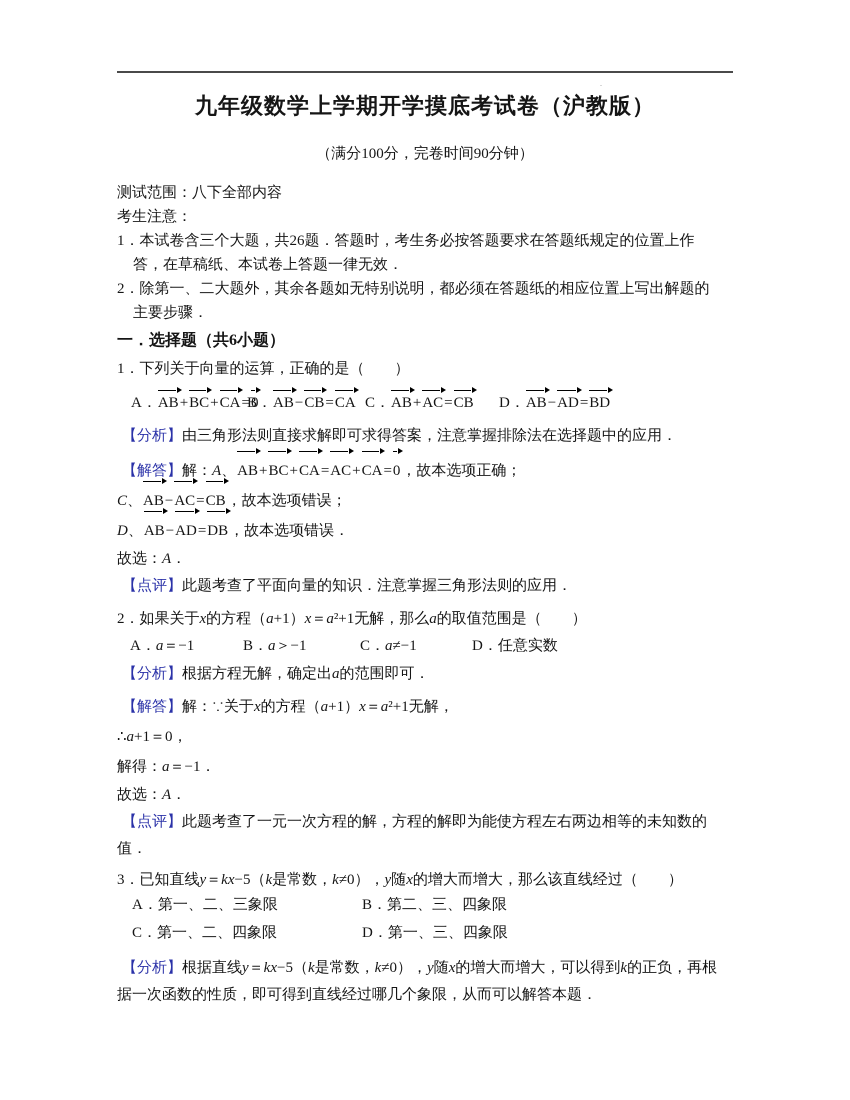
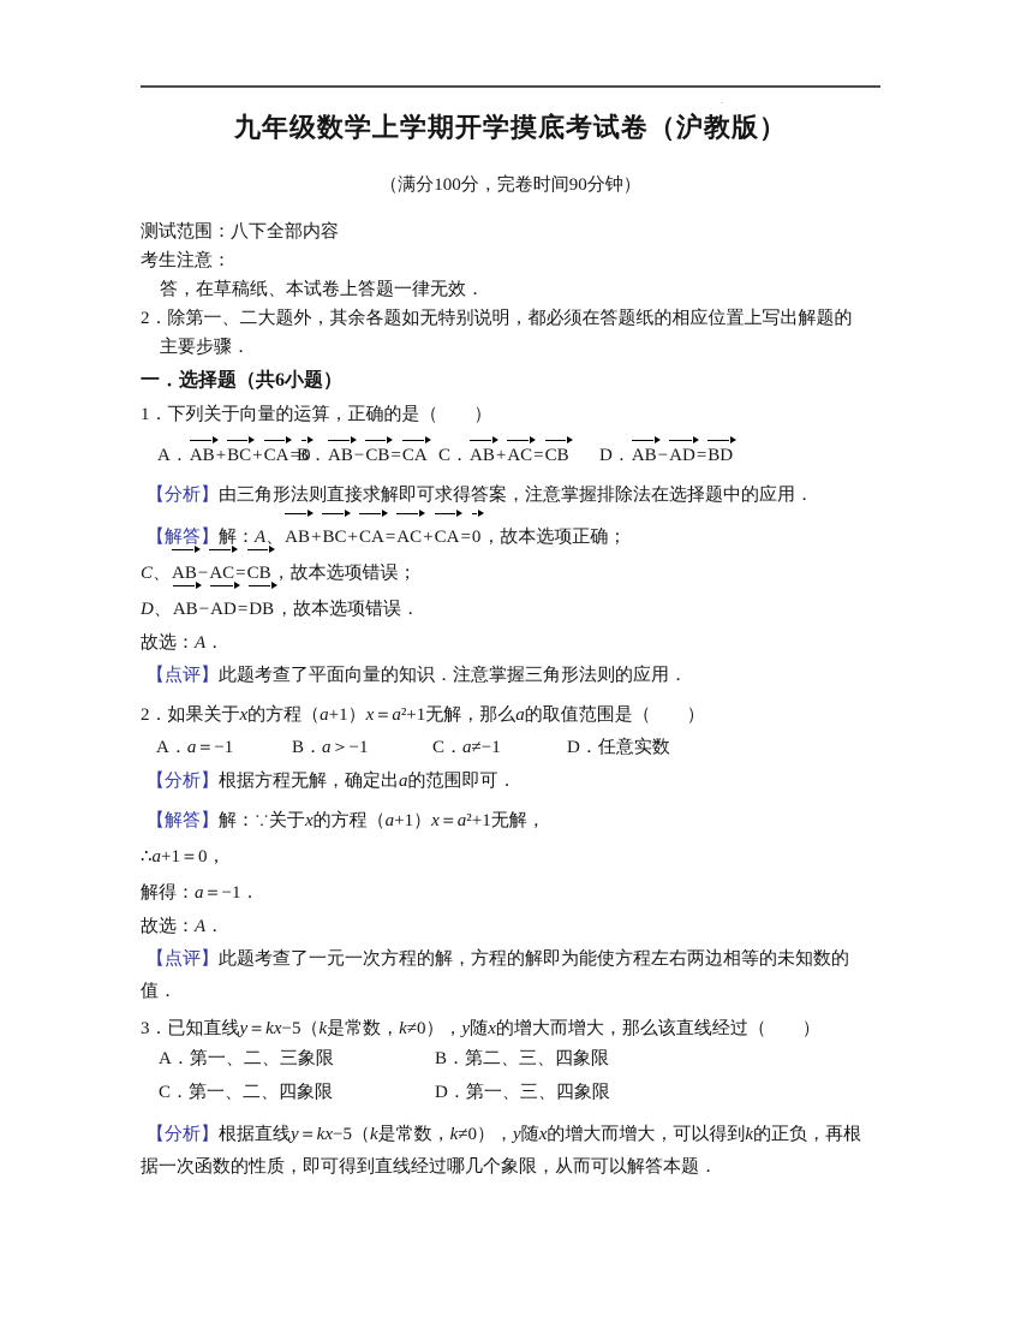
  .
  九年级数学上学期开学摸底考试卷（沪教版）
  （满分100分，完卷时间90分钟）
  测试范围：八下全部内容
  考生注意：
- 1．本试卷含三个大题，共26题．答题时，考生务必按答题要求在答题纸规定的位置上作
  答，在草稿纸、本试卷上答题一律无效．
  2．除第一、二大题外，其余各题如无特别说明，都必须在答题纸的相应位置上写出解题的
  主要步骤．
  一．选择题（共6小题）
  1．下列关于向量的运算，正确的是（ ）
  A．AB+BC+CA=0
  B．AB−CB=CA
  C．AB+AC=CB
  D．AB−AD=BD
  【分析】由三角形法则直接求解即可求得答案，注意掌握排除法在选择题中的应用．
  【解答】解：A、AB+BC+CA=AC+CA=0，故本选项正确；
  C、AB−AC=CB，故本选项错误；
  D、AB−AD=DB，故本选项错误．
  故选：A．
  【点评】此题考查了平面向量的知识．注意掌握三角形法则的应用．
  2．如果关于x的方程（a+1）x＝a²+1无解，那么a的取值范围是（ ）
  A．a＝−1
  B．a＞−1
  C．a≠−1
  D．任意实数
  【分析】根据方程无解，确定出a的范围即可．
  【解答】解：∵关于x的方程（a+1）x＝a²+1无解，
  ∴a+1＝0，
  解得：a＝−1．
  故选：A．
  【点评】此题考查了一元一次方程的解，方程的解即为能使方程左右两边相等的未知数的
  值．
  3．已知直线y＝kx−5（k是常数，k≠0），y随x的增大而增大，那么该直线经过（ ）
  A．第一、二、三象限
  B．第二、三、四象限
  C．第一、二、四象限
  D．第一、三、四象限
  【分析】根据直线y＝kx−5（k是常数，k≠0），y随x的增大而增大，可以得到k的正负，再根
  据一次函数的性质，即可得到直线经过哪几个象限，从而可以解答本题．
